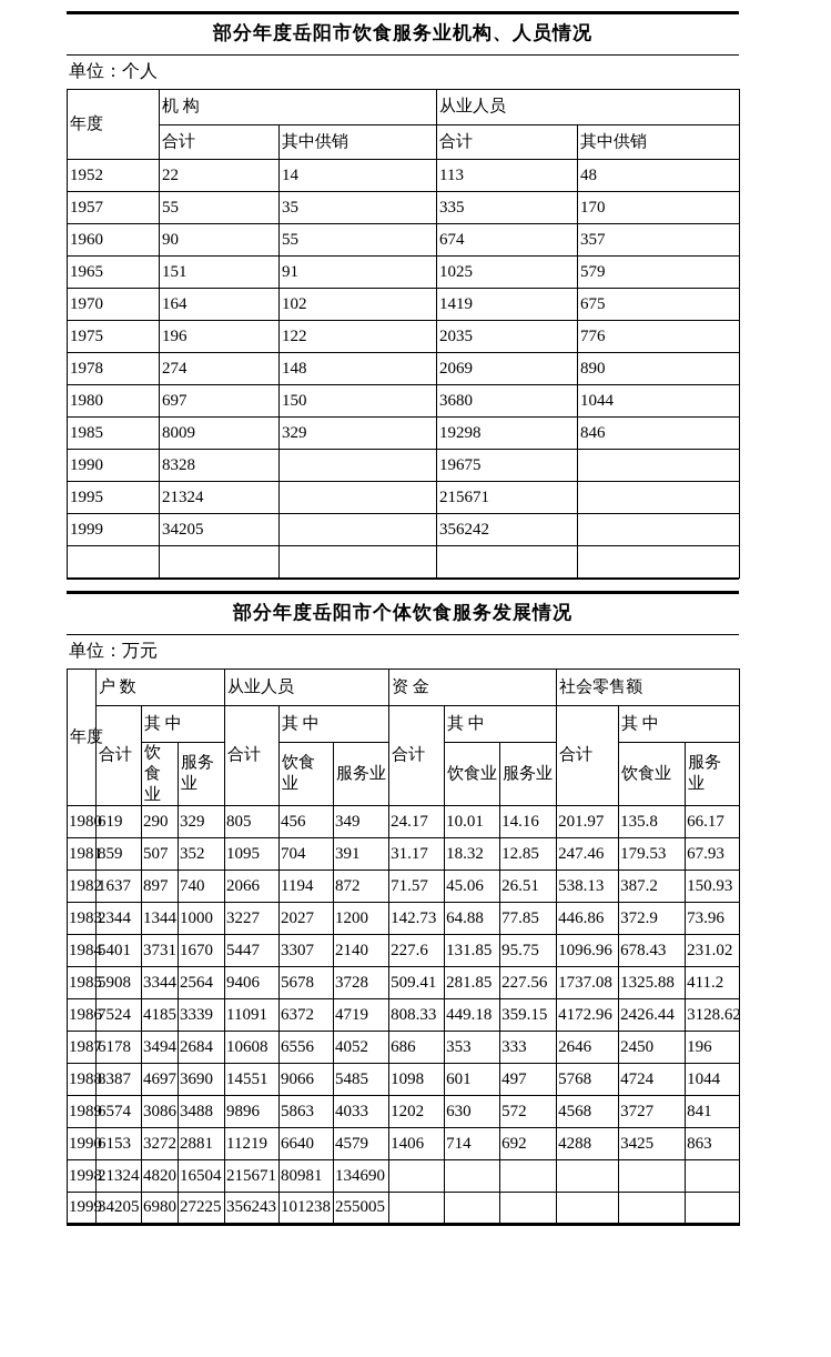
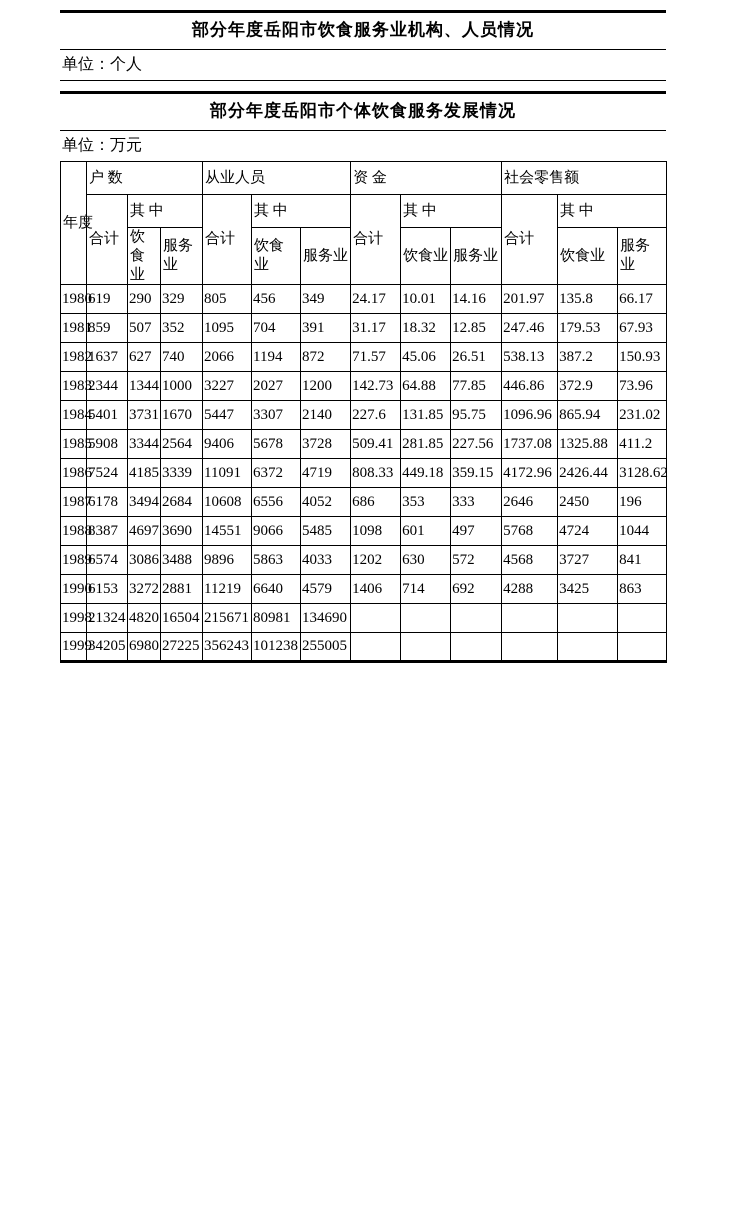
  部分年度岳阳市饮食服务业机构、人员情况
  单位：个人
- 年度	机 构	从业人员
- 合计	其中供销	合计	其中供销
- 1952	22	14	113	48
- 1957	55	35	335	170
- 1960	90	55	674	357
- 1965	151	91	1025	579
- 1970	164	102	1419	675
- 1975	196	122	2035	776
- 1978	274	148	2069	890
- 1980	697	150	3680	1044
- 1985	8009	329	19298	846
- 1990	8328		19675
- 1995	21324		215671
- 1999	34205		356242
  部分年度岳阳市个体饮食服务发展情况
  单位：万元
  年度	户 数	从业人员	资 金	社会零售额
  合计	其 中	合计	其 中	合计	其 中	合计	其 中
  饮食业	服务业	饮食业	服务业	饮食业	服务业	饮食业	服务业
  198	619	290	329	805	456	349	24.17	10.01	14.16	201.97	135.8	66.17
  198	859	507	352	1095	704	391	31.17	18.32	12.85	247.46	179.53	67.93
- 198	1637	897	740	2066	1194	872	71.57	45.06	26.51	538.13	387.2	150.93
+ 198	1637	627	740	2066	1194	872	71.57	45.06	26.51	538.13	387.2	150.93
  198	2344	1344	1000	3227	2027	1200	142.73	64.88	77.85	446.86	372.9	73.96
- 198	5401	3731	1670	5447	3307	2140	227.6	131.85	95.75	1096.96	678.43	231.02
+ 198	5401	3731	1670	5447	3307	2140	227.6	131.85	95.75	1096.96	865.94	231.02
  198	5908	3344	2564	9406	5678	3728	509.41	281.85	227.56	1737.08	1325.88	411.2
  198	7524	4185	3339	11091	6372	4719	808.33	449.18	359.15	4172.96	2426.44	3128.62
  198	6178	3494	2684	10608	6556	4052	686	353	333	2646	2450	196
  198	8387	4697	3690	14551	9066	5485	1098	601	497	5768	4724	1044
  198	6574	3086	3488	9896	5863	4033	1202	630	572	4568	3727	841
  199	6153	3272	2881	11219	6640	4579	1406	714	692	4288	3425	863
  199	21324	4820	16504	215671	80981	134690
  199	34205	6980	27225	356243	101238	255005
